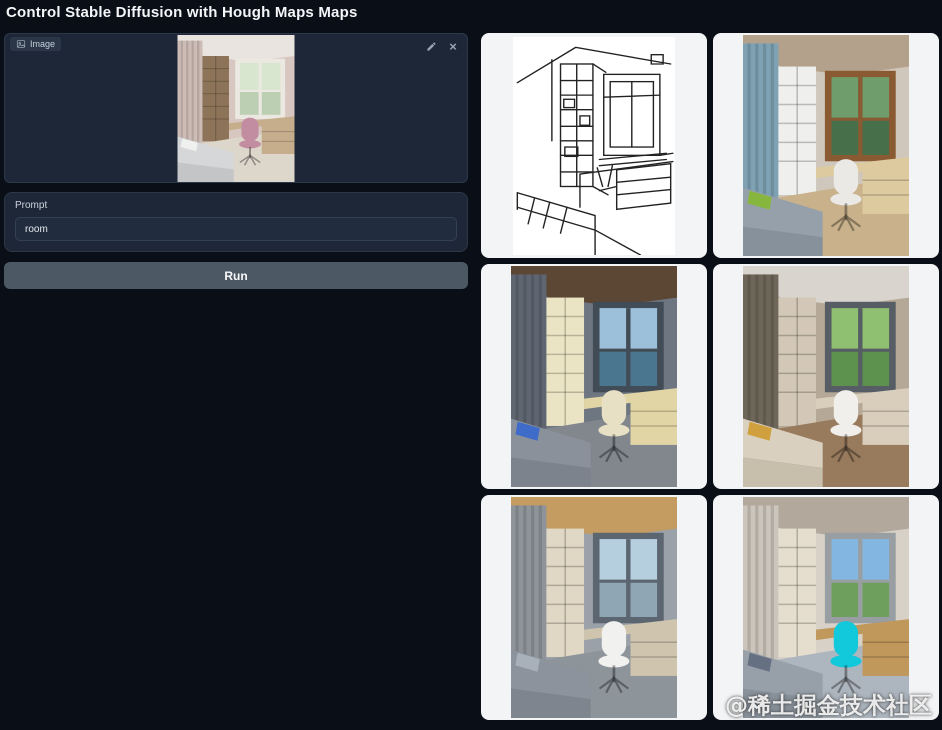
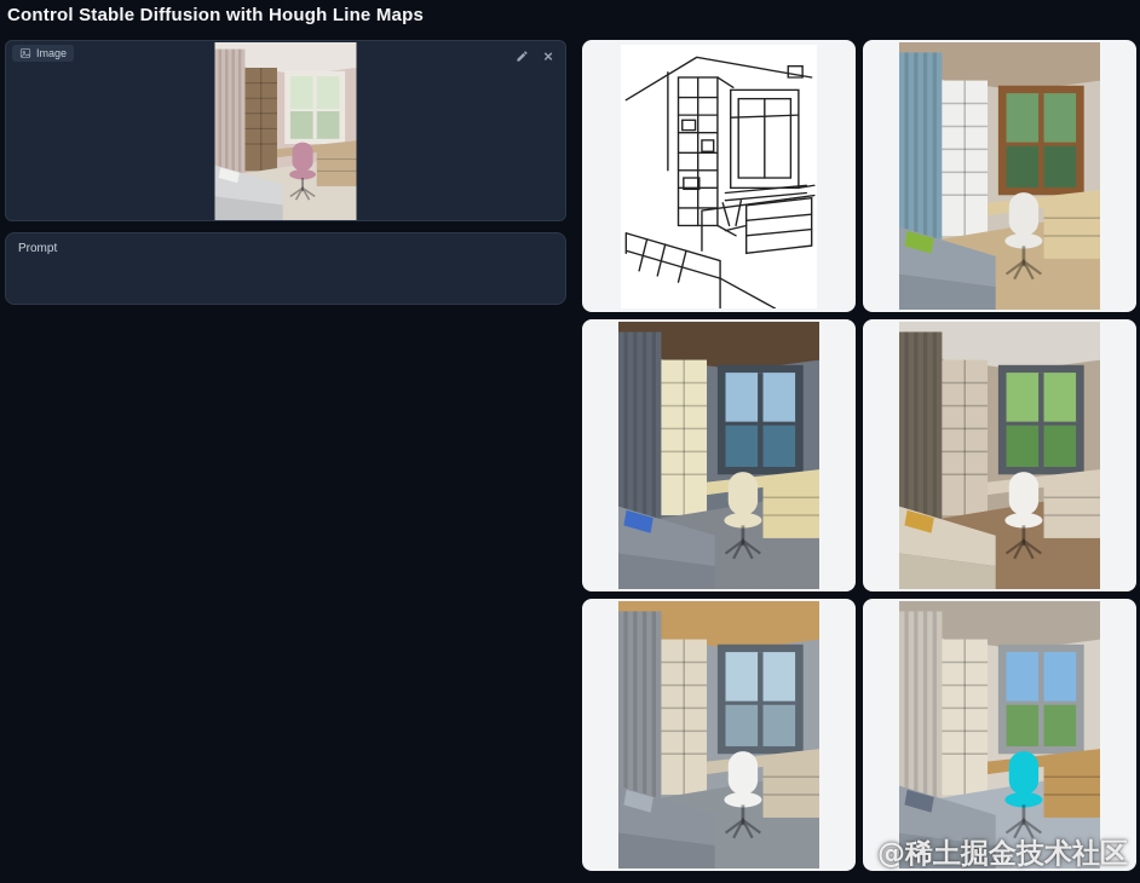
- Control Stable Diffusion with Hough Maps Maps
+ Control Stable Diffusion with Hough Line Maps
  Image
  ×
  Prompt
- room
- Run
  @稀土掘金技术社区
